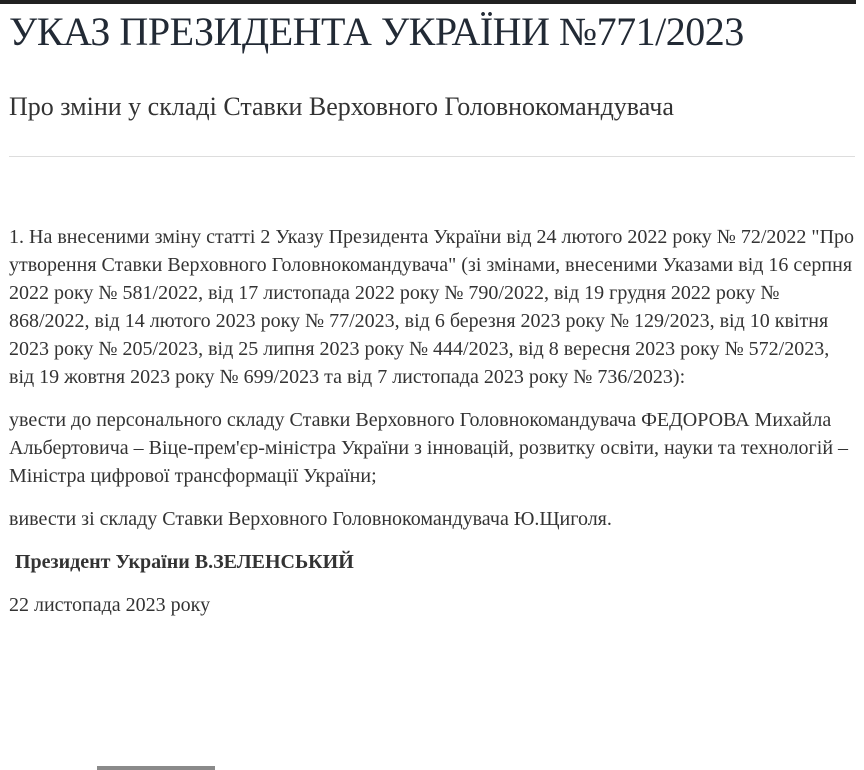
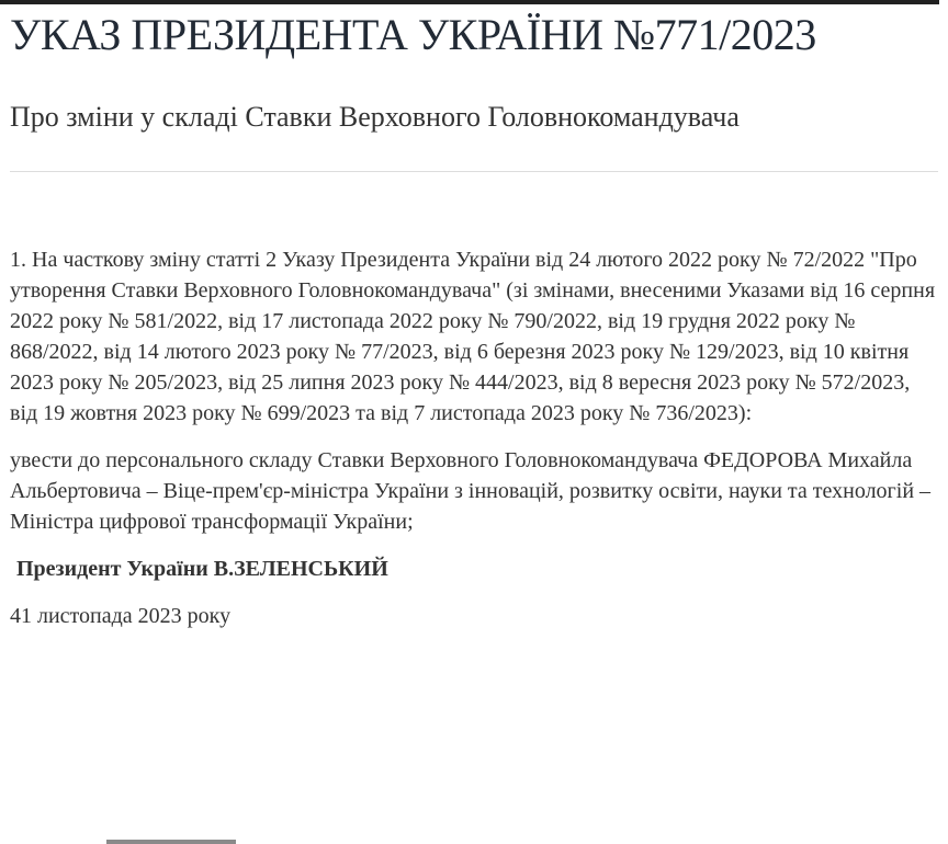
  УКАЗ ПРЕЗИДЕНТА УКРАЇНИ №771/2023
  Про зміни у складі Ставки Верховного Головнокомандувача
- 1. На внесеними зміну статті 2 Указу Президента України від 24 лютого 2022 року № 72/2022 "Про утворення Ставки Верховного Головнокомандувача" (зі змінами, внесеними Указами від 16 серпня 2022 року № 581/2022, від 17 листопада 2022 року № 790/2022, від 19 грудня 2022 року № 868/2022, від 14 лютого 2023 року № 77/2023, від 6 березня 2023 року № 129/2023, від 10 квітня 2023 року № 205/2023, від 25 липня 2023 року № 444/2023, від 8 вересня 2023 року № 572/2023, від 19 жовтня 2023 року № 699/2023 та від 7 листопада 2023 року № 736/2023):
+ 1. На часткову зміну статті 2 Указу Президента України від 24 лютого 2022 року № 72/2022 "Про утворення Ставки Верховного Головнокомандувача" (зі змінами, внесеними Указами від 16 серпня 2022 року № 581/2022, від 17 листопада 2022 року № 790/2022, від 19 грудня 2022 року № 868/2022, від 14 лютого 2023 року № 77/2023, від 6 березня 2023 року № 129/2023, від 10 квітня 2023 року № 205/2023, від 25 липня 2023 року № 444/2023, від 8 вересня 2023 року № 572/2023, від 19 жовтня 2023 року № 699/2023 та від 7 листопада 2023 року № 736/2023):
  увести до персонального складу Ставки Верховного Головнокомандувача ФЕДОРОВА Михайла Альбертовича – Віце-прем'єр-міністра України з інновацій, розвитку освіти, науки та технологій – Міністра цифрової трансформації України;
- вивести зі складу Ставки Верховного Головнокомандувача Ю.Щиголя.
  Президент України В.ЗЕЛЕНСЬКИЙ
- 22 листопада 2023 року
+ 41 листопада 2023 року
